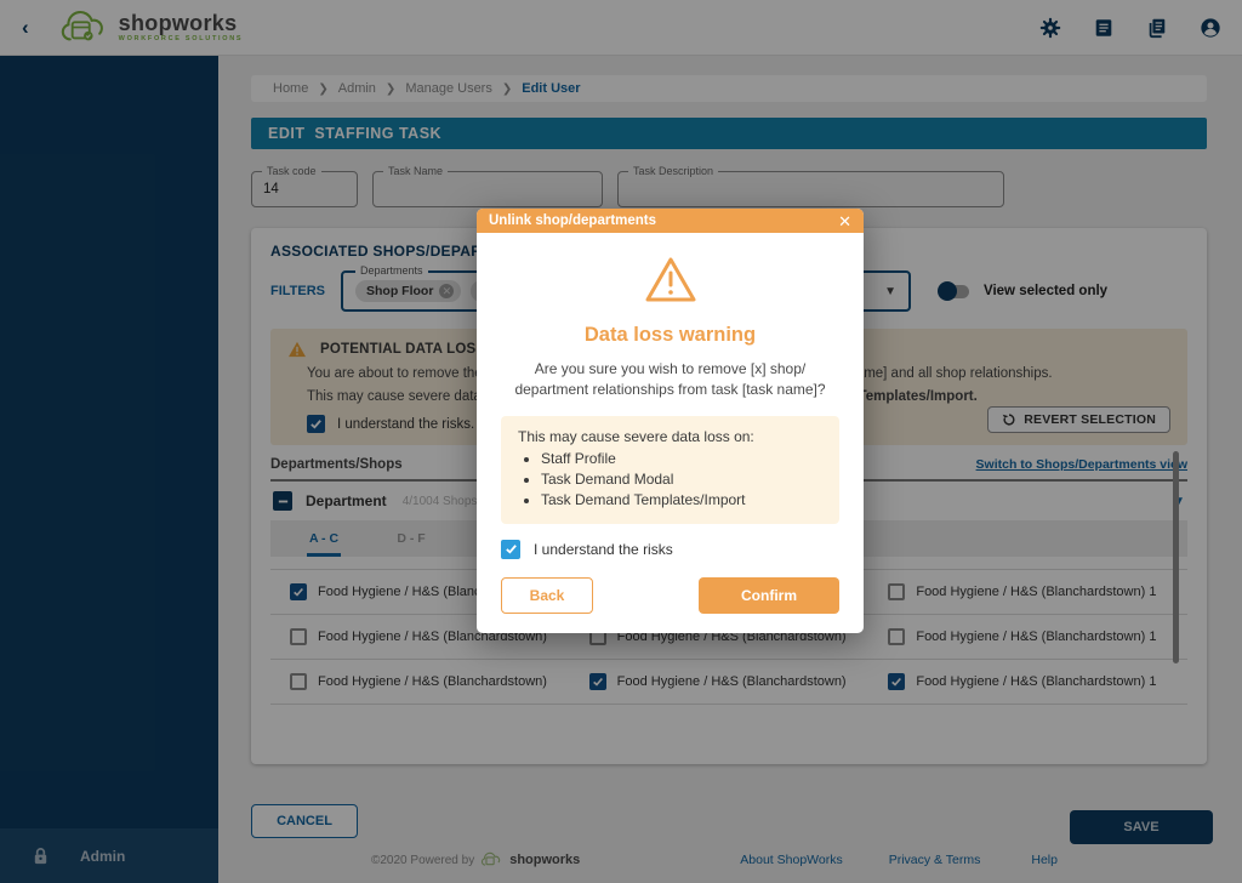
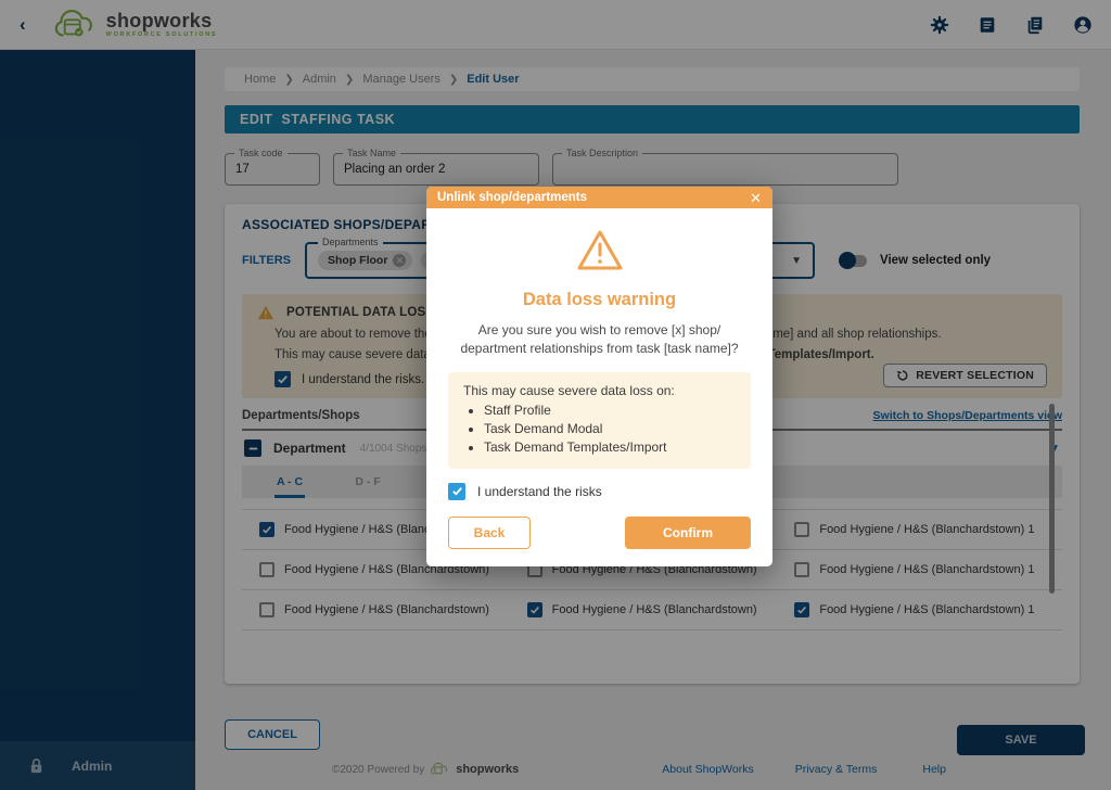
  ‹
  shopworks
  Admin
  Home
  ❯
  Admin
  ❯
  Manage Users
  ❯
  Edit User
  EDIT STAFFING TASK
  Task code
- 14
+ 17
  Task Name
+ Placing an order 2
  Task Description
  ASSOCIATED SHOPS/DEPA
  FILTERS
  Departments
  Shop Floor
  ✕
  ▼
  View selected only
  POTENTIAL DATA LOS
  I understand the risks.
  REVERT SELECTION
  Departments/Shops
  Switch to Shops/Departments viw
  Department
  ▼
  A - C
  D - F
  Food Hygiene / H&S (Blanchardstown) 1
  Food Hygiene / H&S (Blanchardstown)
  Food Hygiene / H&S (Blanchardstown)
  Food Hygiene / H&S (Blanchardstown) 1
  Food Hygiene / H&S (Blanchardstown)
  Food Hygiene / H&S (Blanchardstown)
  Food Hygiene / H&S (Blanchardstown) 1
  CANCEL
  SAVE
  ©2020 Powered by
  shopworks
  About ShopWorks
  Privacy & Terms
  Help
  Unlink shop/departments
  ✕
  Data loss warning
  Are you sure you wish to remove [x] shop/ department relationships from task [task name]?
  This may cause severe data loss on:
  Staff Profile
  Task Demand Modal
  Task Demand Templates/Import
  I understand the risks
  Back
  Confirm
